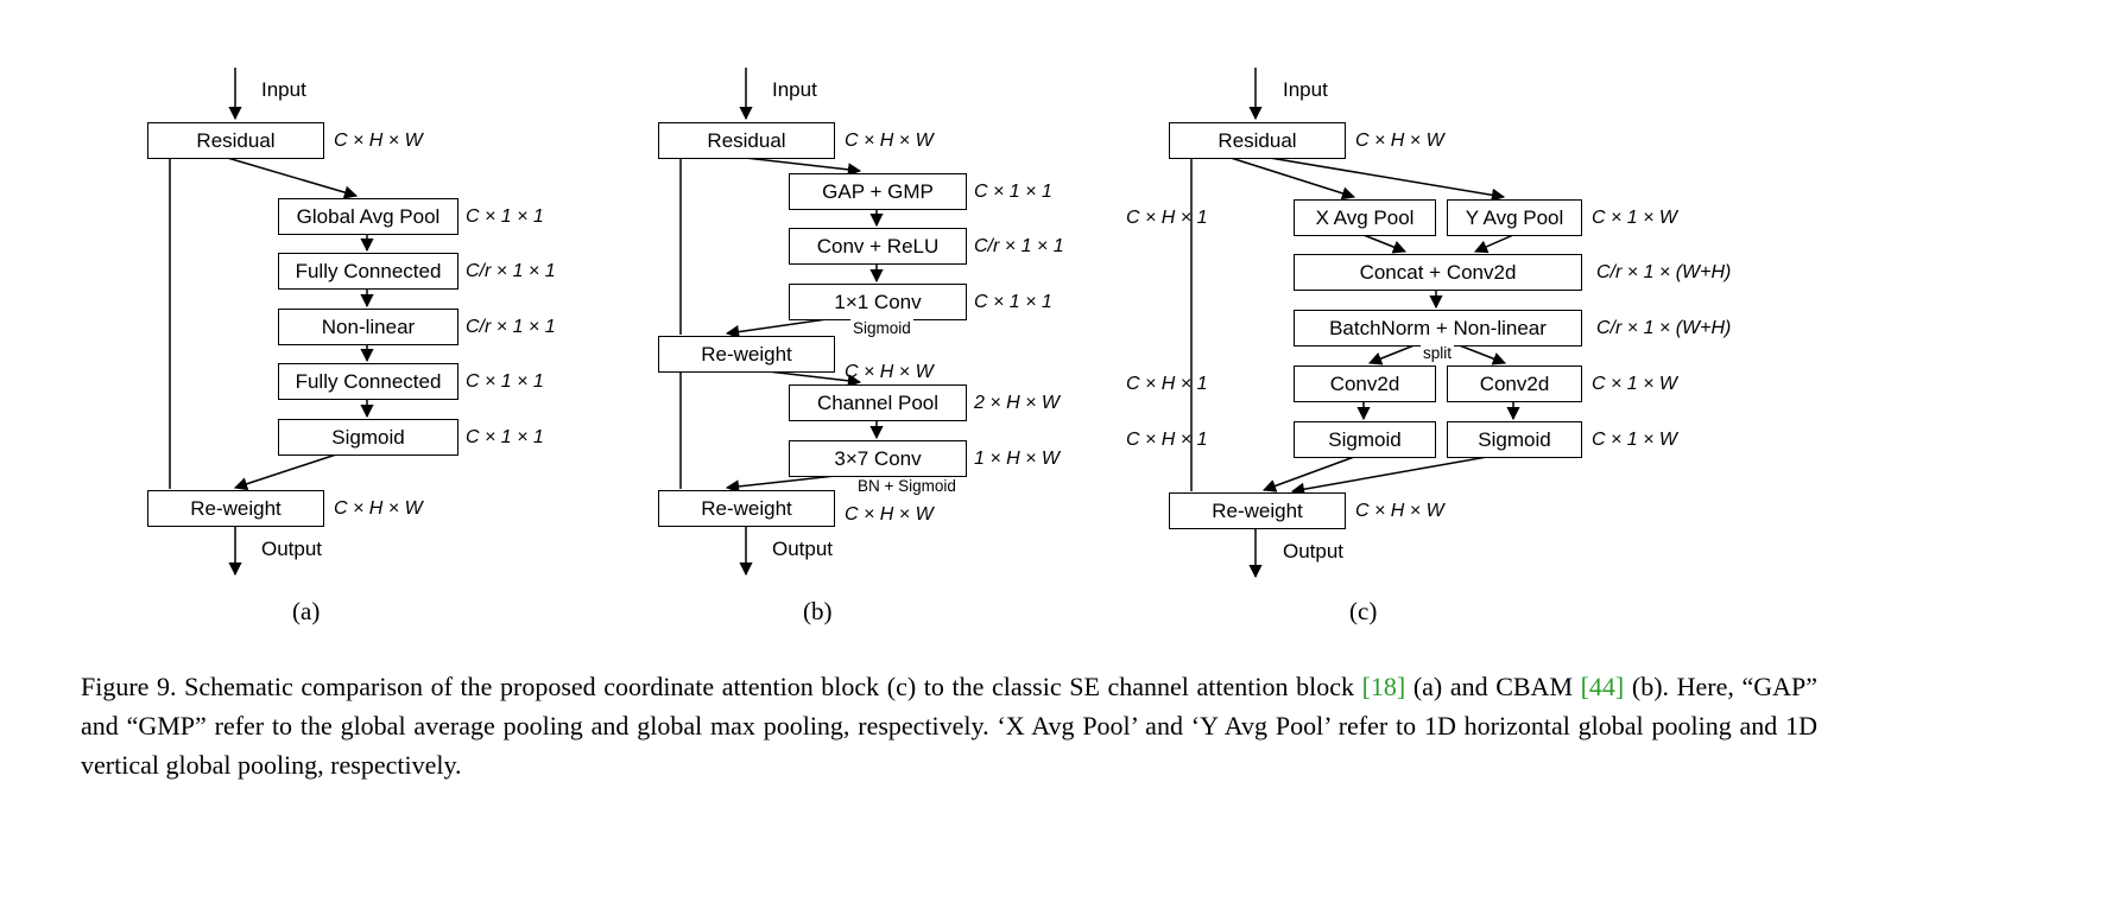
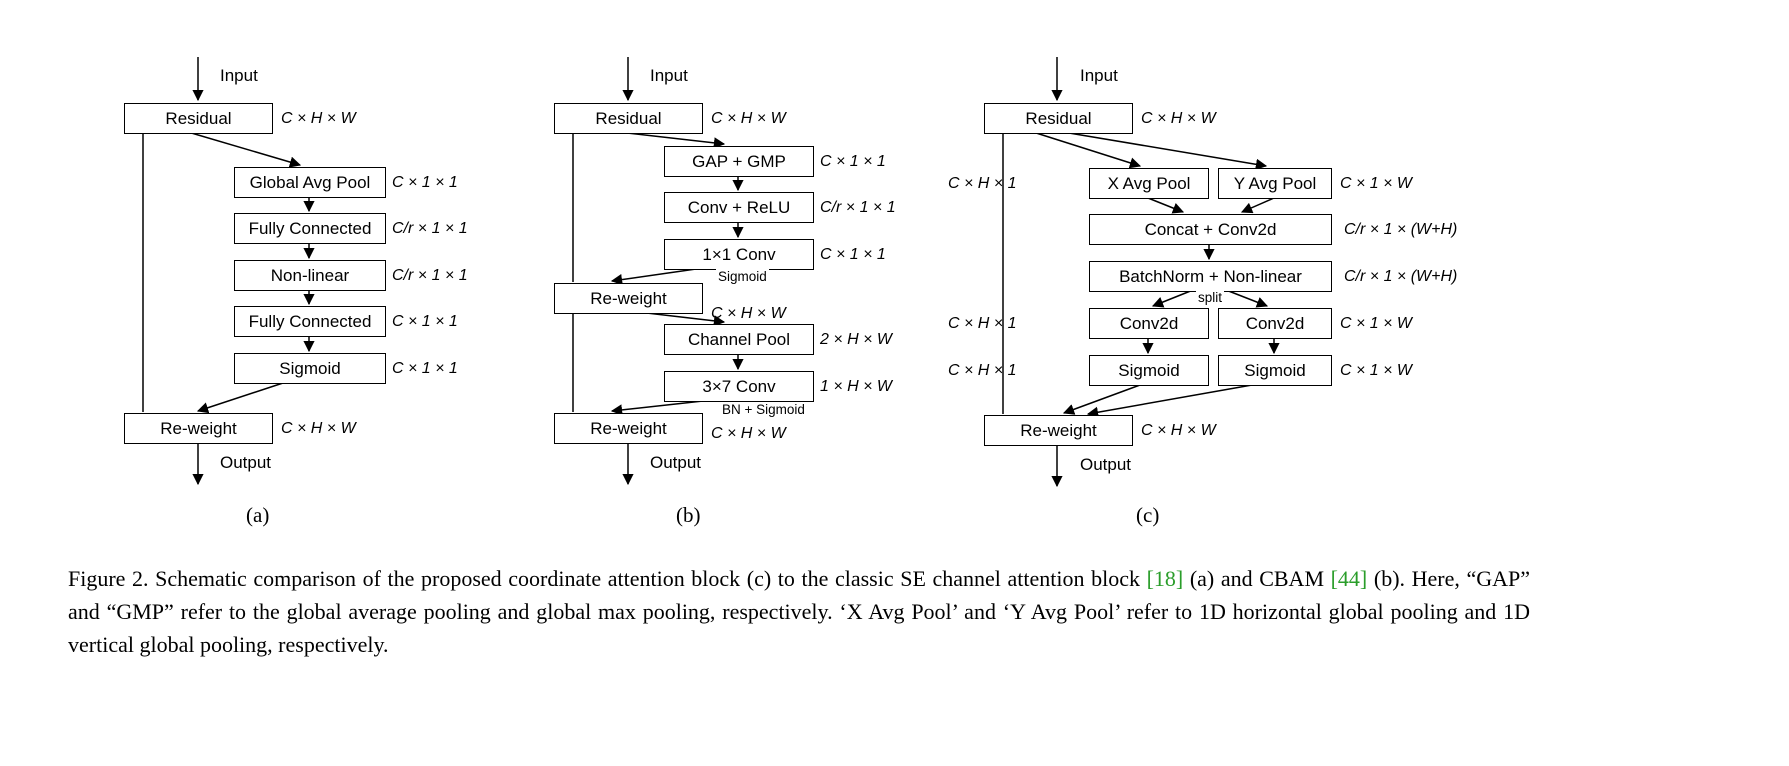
  Input
  Residual
  C × H × W
  Global Avg Pool
  C × 1 × 1
  Fully Connected
  C/r × 1 × 1
  Non-linear
  C/r × 1 × 1
  Fully Connected
  C × 1 × 1
  Sigmoid
  C × 1 × 1
  Re-weight
  C × H × W
  Output
  (a)
  Input
  Residual
  C × H × W
  GAP + GMP
  C × 1 × 1
  Conv + ReLU
  C/r × 1 × 1
  1×1 Conv
  C × 1 × 1
  Sigmoid
  Re-weight
  C × H × W
  Channel Pool
  2 × H × W
  3×7 Conv
  1 × H × W
  BN + Sigmoid
  Re-weight
  C × H × W
  Output
  (b)
  Input
  Residual
  C × H × W
  X Avg Pool
  Y Avg Pool
  C × H × 1
  C × 1 × W
  Concat + Conv2d
  C/r × 1 × (W+H)
  BatchNorm + Non-linear
  C/r × 1 × (W+H)
  split
  Conv2d
  Conv2d
  C × H × 1
  C × 1 × W
  Sigmoid
  Sigmoid
  C × H × 1
  C × 1 × W
  Re-weight
  C × H × W
  Output
  (c)
- Figure 9. Schematic comparison of the proposed coordinate attention block (c) to the classic SE channel attention block [18] (a) and CBAM [44] (b). Here, “GAP” and “GMP” refer to the global average pooling and global max pooling, respectively. ‘X Avg Pool’ and ‘Y Avg Pool’ refer to 1D horizontal global pooling and 1D vertical global pooling, respectively.
+ Figure 2. Schematic comparison of the proposed coordinate attention block (c) to the classic SE channel attention block [18] (a) and CBAM [44] (b). Here, “GAP” and “GMP” refer to the global average pooling and global max pooling, respectively. ‘X Avg Pool’ and ‘Y Avg Pool’ refer to 1D horizontal global pooling and 1D vertical global pooling, respectively.
